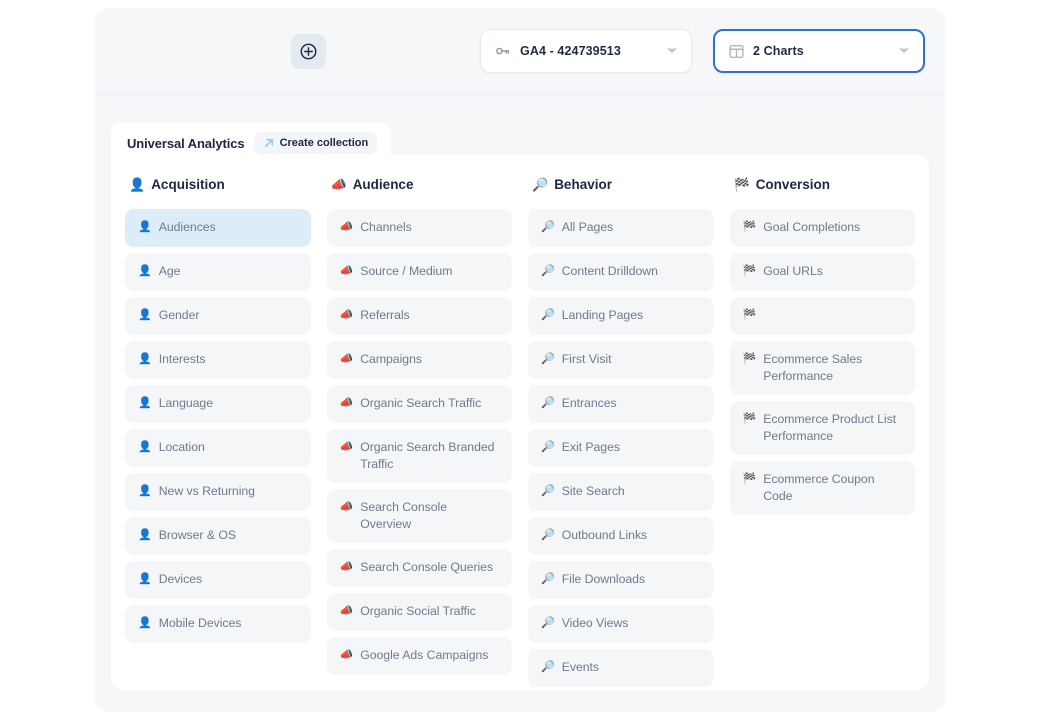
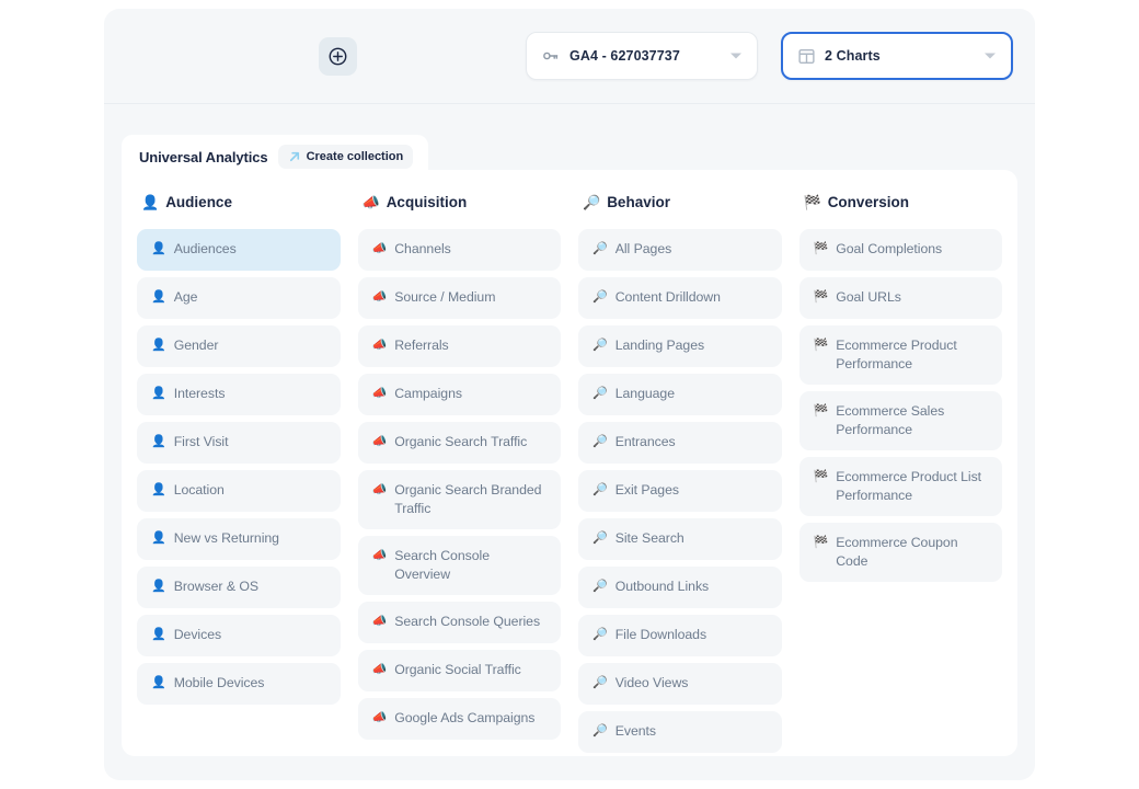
- GA4 - 424739513
+ GA4 - 627037737
  2 Charts
  Universal Analytics
  Create collection
  👤
- Acquisition
+ Audience
  👤
  Audiences
  👤
  Age
  👤
  Gender
  👤
  Interests
  👤
- Language
+ First Visit
  👤
  Location
  👤
  New vs Returning
  👤
  Browser & OS
  👤
  Devices
  👤
  Mobile Devices
  📣
- Audience
+ Acquisition
  📣
  Channels
  📣
  Source / Medium
  📣
  Referrals
  📣
  Campaigns
  📣
  Organic Search Traffic
  📣
  Organic Search Branded Traffic
  📣
  Search Console Overview
  📣
  Search Console Queries
  📣
  Organic Social Traffic
  📣
  Google Ads Campaigns
  🔎
  Behavior
  🔎
  All Pages
  🔎
  Content Drilldown
  🔎
  Landing Pages
  🔎
- First Visit
+ Language
  🔎
  Entrances
  🔎
  Exit Pages
  🔎
  Site Search
  🔎
  Outbound Links
  🔎
  File Downloads
  🔎
  Video Views
  🔎
  Events
  🏁
  Conversion
  🏁
  Goal Completions
  🏁
  Goal URLs
  🏁
+ Ecommerce Product Performance
  🏁
  Ecommerce Sales Performance
  🏁
  Ecommerce Product List Performance
  🏁
  Ecommerce Coupon Code
